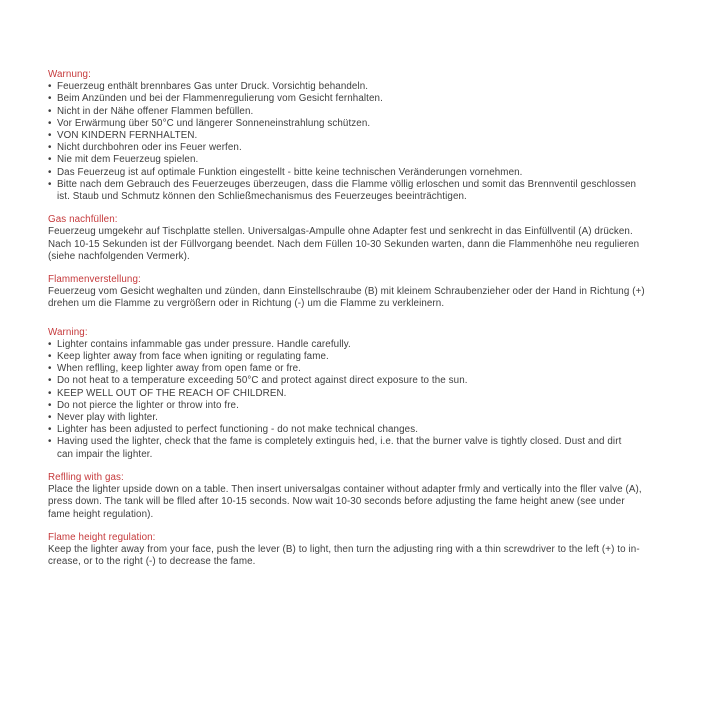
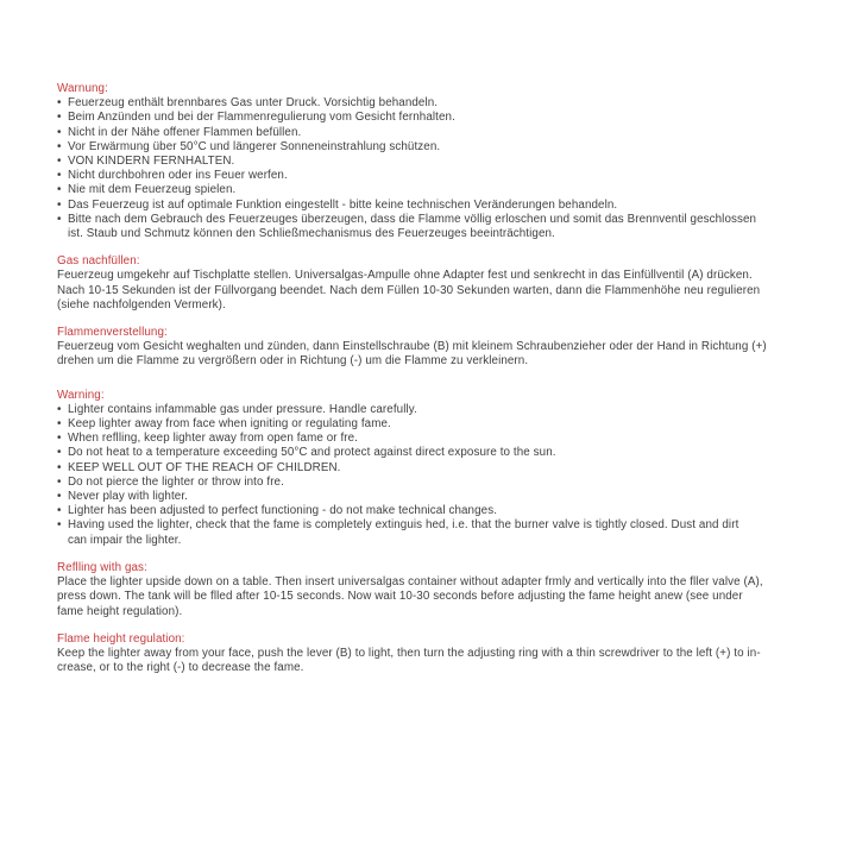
  Warnung:
  Feuerzeug enthält brennbares Gas unter Druck. Vorsichtig behandeln.
  Beim Anzünden und bei der Flammenregulierung vom Gesicht fernhalten.
  Nicht in der Nähe offener Flammen befüllen.
  Vor Erwärmung über 50°C und längerer Sonneneinstrahlung schützen.
  VON KINDERN FERNHALTEN.
  Nicht durchbohren oder ins Feuer werfen.
  Nie mit dem Feuerzeug spielen.
- Das Feuerzeug ist auf optimale Funktion eingestellt - bitte keine technischen Veränderungen vornehmen.
+ Das Feuerzeug ist auf optimale Funktion eingestellt - bitte keine technischen Veränderungen behandeln.
  Bitte nach dem Gebrauch des Feuerzeuges überzeugen, dass die Flamme völlig erloschen und somit das Brennventil geschlossen
  ist. Staub und Schmutz können den Schließmechanismus des Feuerzeuges beeinträchtigen.
  Gas nachfüllen:
  Feuerzeug umgekehr auf Tischplatte stellen. Universalgas-Ampulle ohne Adapter fest und senkrecht in das Einfüllventil (A) drücken.
  Nach 10-15 Sekunden ist der Füllvorgang beendet. Nach dem Füllen 10-30 Sekunden warten, dann die Flammenhöhe neu regulieren
  (siehe nachfolgenden Vermerk).
  Flammenverstellung:
  Feuerzeug vom Gesicht weghalten und zünden, dann Einstellschraube (B) mit kleinem Schraubenzieher oder der Hand in Richtung (+)
  drehen um die Flamme zu vergrößern oder in Richtung (-) um die Flamme zu verkleinern.
  Warning:
  Lighter contains infammable gas under pressure. Handle carefully.
  Keep lighter away from face when igniting or regulating fame.
  When reflling, keep lighter away from open fame or fre.
  Do not heat to a temperature exceeding 50°C and protect against direct exposure to the sun.
  KEEP WELL OUT OF THE REACH OF CHILDREN.
  Do not pierce the lighter or throw into fre.
  Never play with lighter.
  Lighter has been adjusted to perfect functioning - do not make technical changes.
  Having used the lighter, check that the fame is completely extinguis hed, i.e. that the burner valve is tightly closed. Dust and dirt
  can impair the lighter.
  Reflling with gas:
  Place the lighter upside down on a table. Then insert universalgas container without adapter frmly and vertically into the fller valve (A),
  press down. The tank will be flled after 10-15 seconds. Now wait 10-30 seconds before adjusting the fame height anew (see under
  fame height regulation).
  Flame height regulation:
  Keep the lighter away from your face, push the lever (B) to light, then turn the adjusting ring with a thin screwdriver to the left (+) to in-
  crease, or to the right (-) to decrease the fame.
